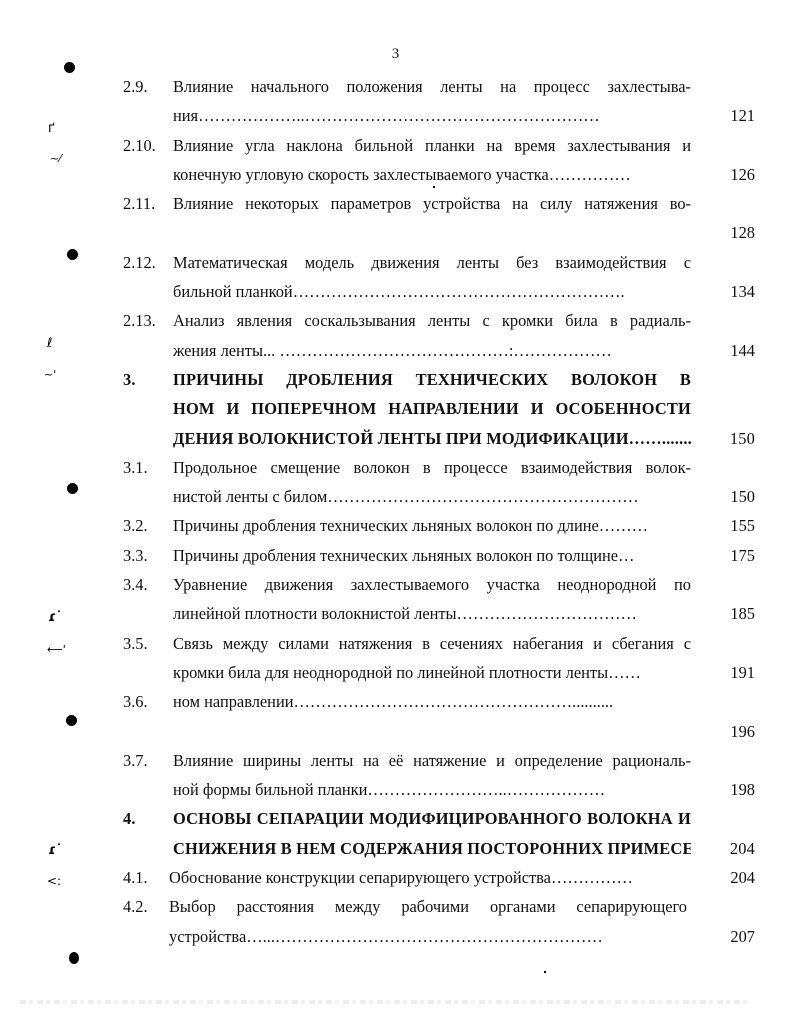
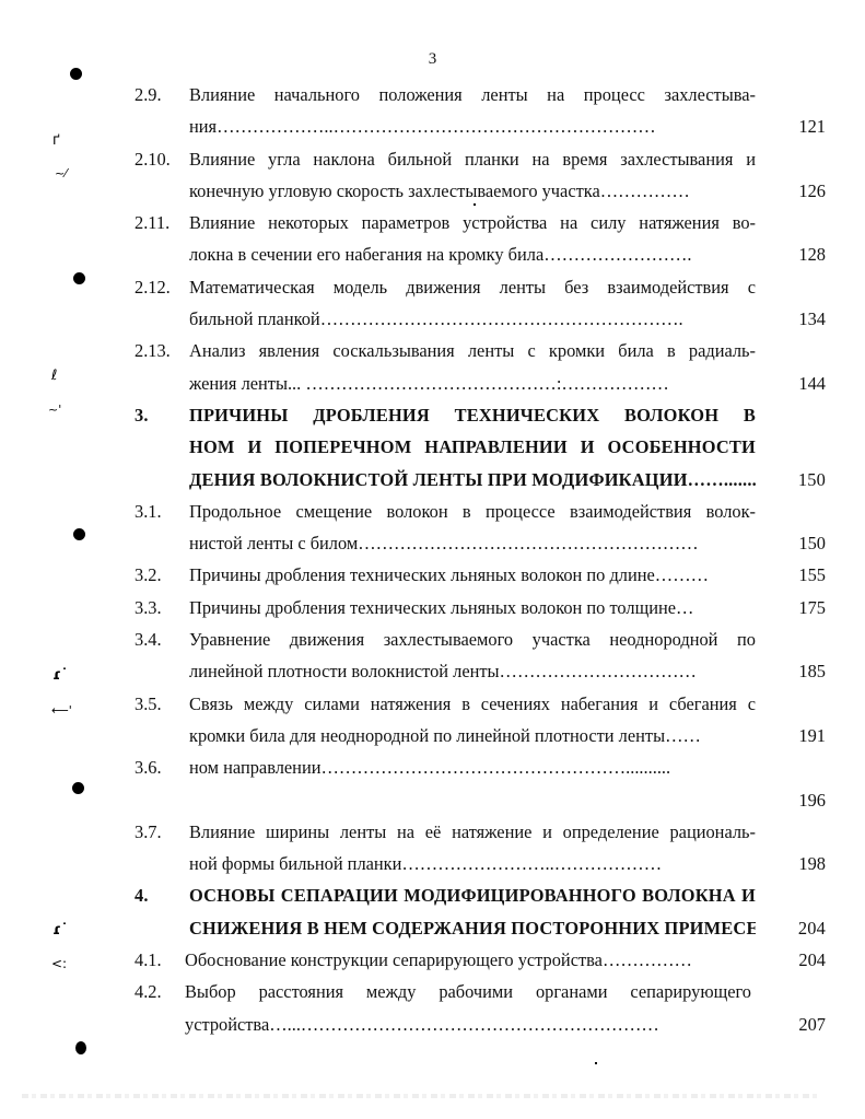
  3
  ґ
  ~⁄
  ℓ
  ~'
  ɾ˙
  ⟵'
  ɾ˙
  <:
  2.9.
  Влияние начального положения ленты на процесс захлестыва-
  ния………………..………………………………………………
  121
  2.10.
  Влияние угла наклона бильной планки на время захлестывания и
  конечную угловую скорость захлестываемого участка……………
  126
  2.11.
  Влияние некоторых параметров устройства на силу натяжения во-
+ локна в сечении его набегания на кромку била…………………….
  128
  2.12.
  Математическая модель движения ленты без взаимодействия с
  бильной планкой…………………………………………………….
  134
  2.13.
  Анализ явления соскальзывания ленты с кромки била в радиаль-
  жения ленты... ……………………………………:………………
  144
  3.
  ПРИЧИНЫ ДРОБЛЕНИЯ ТЕХНИЧЕСКИХ ВОЛОКОН В
  НОМ И ПОПЕРЕЧНОМ НАПРАВЛЕНИИ И ОСОБЕННОСТИ
  ДЕНИЯ ВОЛОКНИСТОЙ ЛЕНТЫ ПРИ МОДИФИКАЦИИ…….......
  150
  3.1.
  Продольное смещение волокон в процессе взаимодействия волок-
  нистой ленты с билом…………………………………………………
  150
  3.2.
  Причины дробления технических льняных волокон по длине………
  155
  3.3.
  Причины дробления технических льняных волокон по толщине…
  175
  3.4.
  Уравнение движения захлестываемого участка неоднородной по
  линейной плотности волокнистой ленты……………………………
  185
  3.5.
  Связь между силами натяжения в сечениях набегания и сбегания с
  кромки била для неоднородной по линейной плотности ленты……
  191
  3.6.
  ном направлении……………………………………………..........
  196
  3.7.
  Влияние ширины ленты на её натяжение и определение рациональ-
  ной формы бильной планки……………………..………………
  198
  4.
  ОСНОВЫ СЕПАРАЦИИ МОДИФИЦИРОВАННОГО ВОЛОКНА И
  СНИЖЕНИЯ В НЕМ СОДЕРЖАНИЯ ПОСТОРОННИХ ПРИМЕСЕ
  204
  4.1.
  Обоснование конструкции сепарирующего устройства……………
  204
  4.2.
  Выбор расстояния между рабочими органами сепарирующего
  устройства…...……………………………………………………
  207
